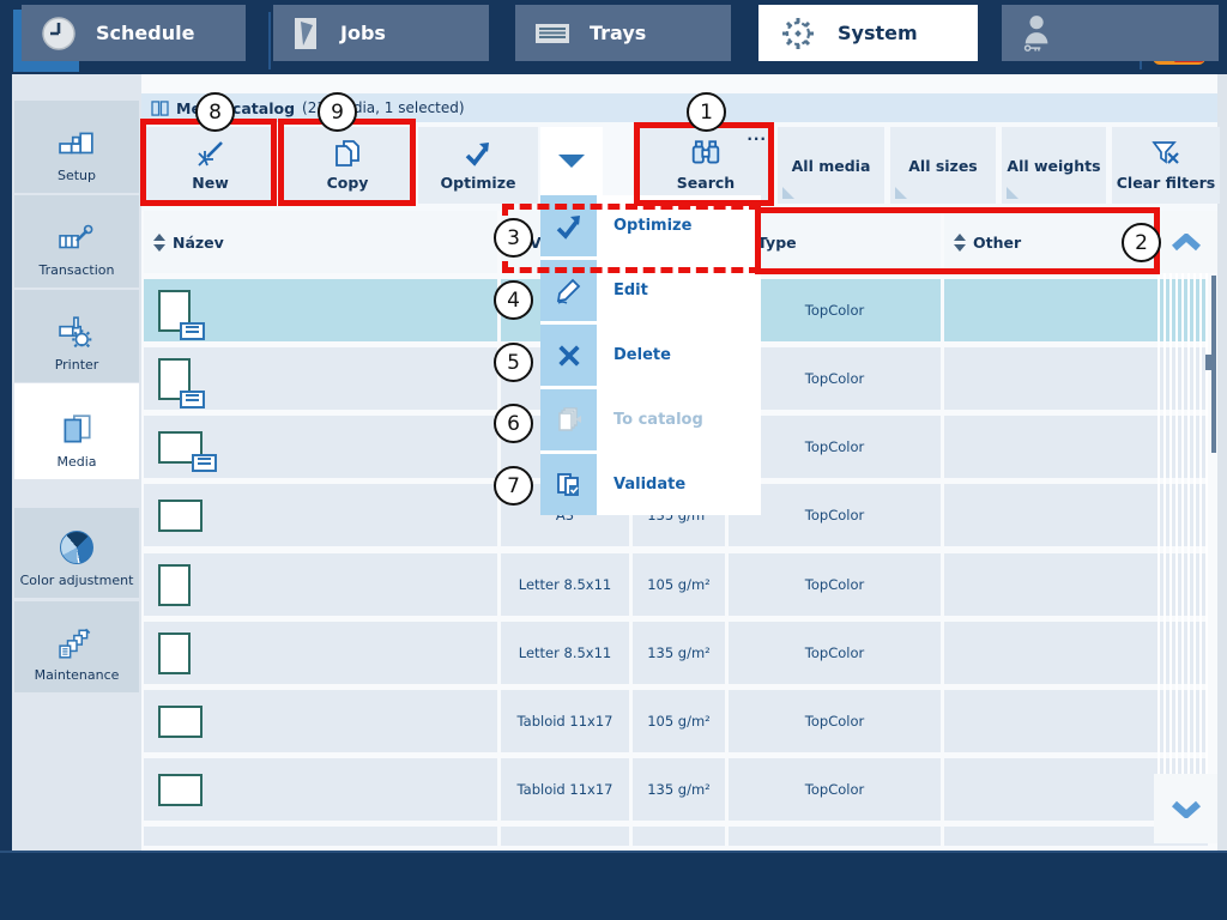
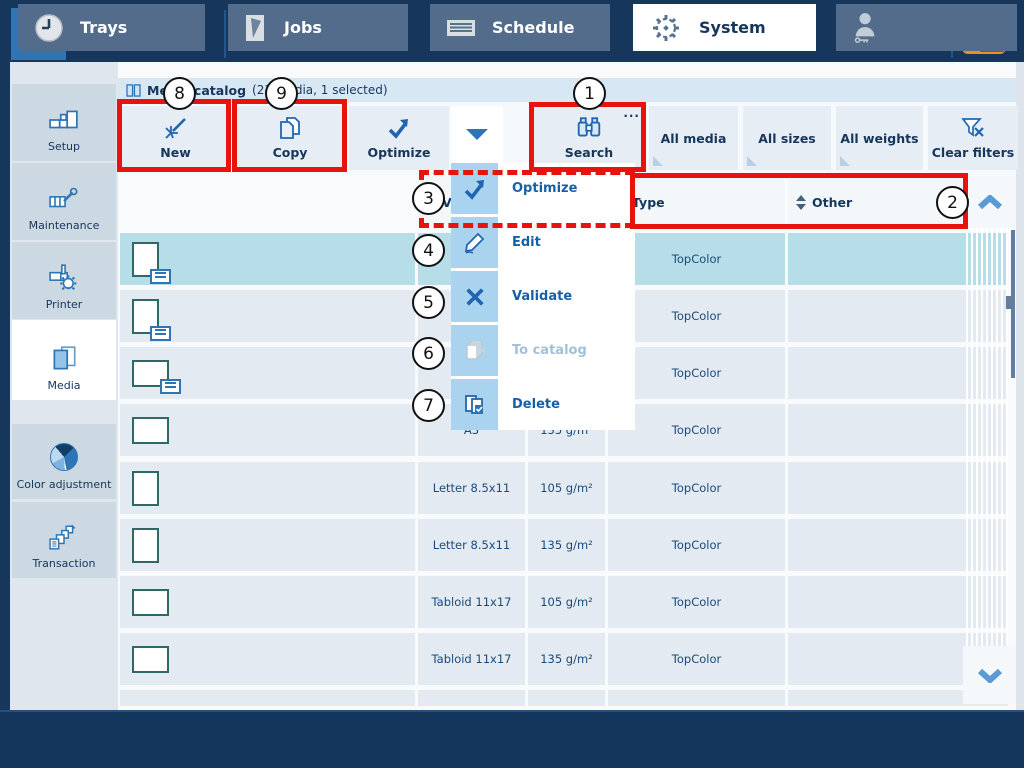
  Setup
- Transaction
+ Maintenance
  Printer
  Media
  Color adjustment
- Maintenance
+ Transaction
  (2dia, 1 selected)
  New
  Copy
  Optimize
  ...
  Search
  All media
  All sizes
  All weights
  Clear filters
- Název
  Type
  Other
  TopColor
  TopColor
  TopColor
  A3
  135 g/m²
  TopColor
  Letter 8.5x11
  105 g/m²
  TopColor
  Letter 8.5x11
  135 g/m²
  TopColor
  Tabloid 11x17
  105 g/m²
  TopColor
  Tabloid 11x17
  135 g/m²
  TopColor
  Optimize
  Edit
- Delete
+ Validate
  To catalog
- Validate
+ Delete
  1
  2
  3
  4
  5
  6
  7
  8
  9
- Schedule
+ Trays
  Jobs
- Trays
+ Schedule
  System
